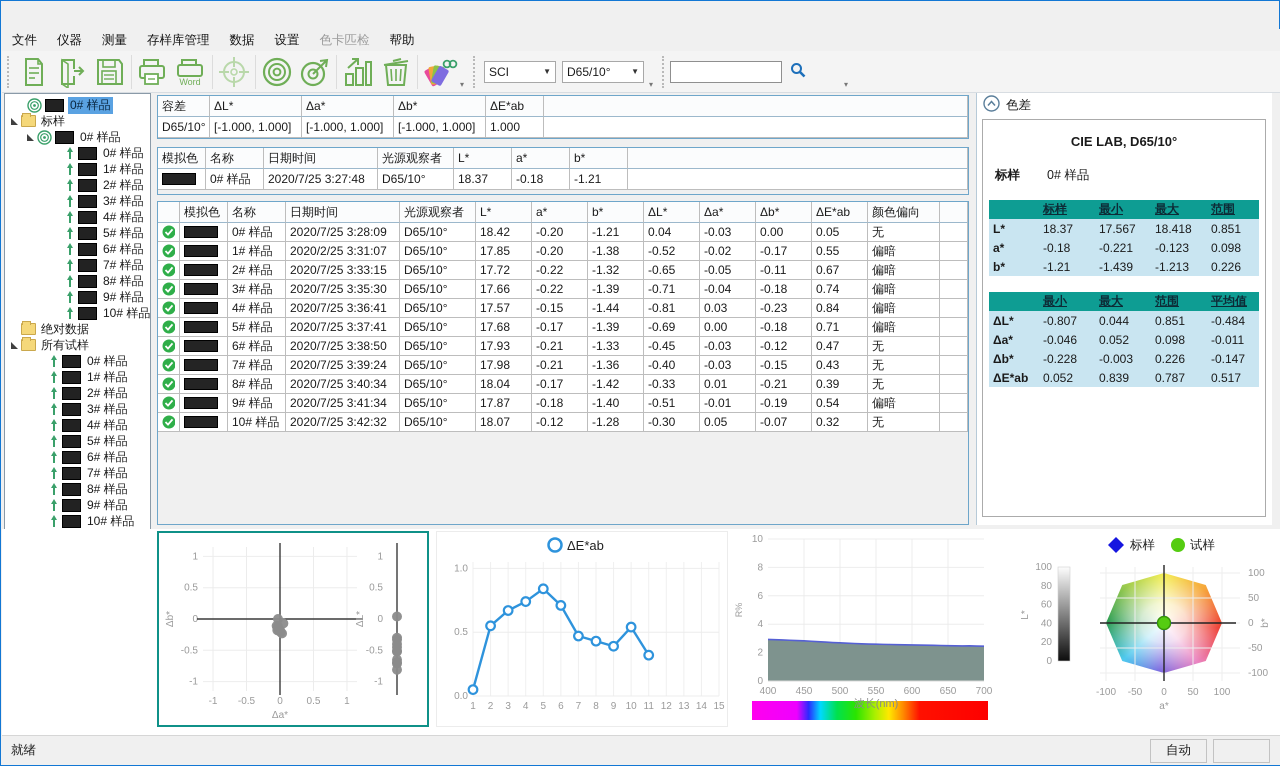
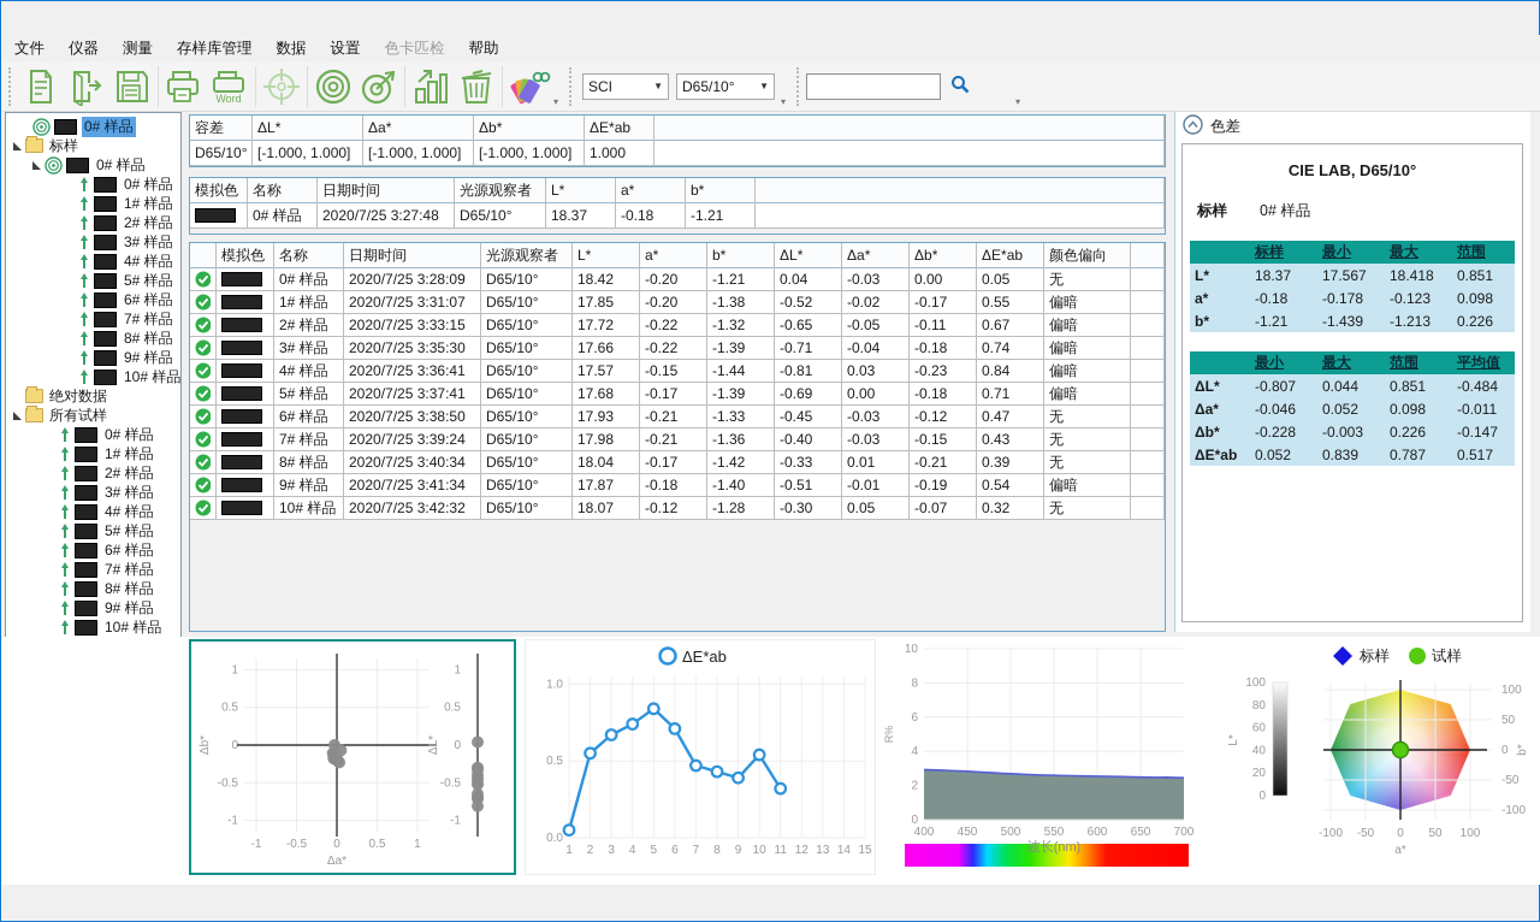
  文件
  仪器
  测量
  存样库管理
  数据
  设置
  色卡匹检
  帮助
  Word
  ▾
  SCI
  ▼
  D65/10°
  ▼
  ▾
  ▾
  0# 样品
  标样
  0# 样品
  0# 样品
  1# 样品
  2# 样品
  3# 样品
  4# 样品
  5# 样品
  6# 样品
  7# 样品
  8# 样品
  9# 样品
  10# 样品
  绝对数据
  所有试样
  0# 样品
  1# 样品
  2# 样品
  3# 样品
  4# 样品
  5# 样品
  6# 样品
  7# 样品
  8# 样品
  9# 样品
  10# 样品
  容差
  ΔL*
  Δa*
  Δb*
  ΔE*ab
  D65/10°
  [-1.000, 1.000]
  [-1.000, 1.000]
  [-1.000, 1.000]
  1.000
  模拟色
  名称
  日期时间
  光源观察者
  L*
  a*
  b*
  0# 样品
  2020/7/25 3:27:48
  D65/10°
  18.37
  -0.18
  -1.21
  模拟色
  名称
  日期时间
  光源观察者
  L*
  a*
  b*
  ΔL*
  Δa*
  Δb*
  ΔE*ab
  颜色偏向
  0# 样品
  2020/7/25 3:28:09
  D65/10°
  18.42
  -0.20
  -1.21
  0.04
  -0.03
  0.00
  0.05
  无
  1# 样品
- 2020/2/25 3:31:07
+ 2020/7/25 3:31:07
  D65/10°
  17.85
  -0.20
  -1.38
  -0.52
  -0.02
  -0.17
  0.55
  偏暗
  2# 样品
  2020/7/25 3:33:15
  D65/10°
  17.72
  -0.22
  -1.32
  -0.65
  -0.05
  -0.11
  0.67
  偏暗
  3# 样品
  2020/7/25 3:35:30
  D65/10°
  17.66
  -0.22
  -1.39
  -0.71
  -0.04
  -0.18
  0.74
  偏暗
  4# 样品
  2020/7/25 3:36:41
  D65/10°
  17.57
  -0.15
  -1.44
  -0.81
  0.03
  -0.23
  0.84
  偏暗
  5# 样品
  2020/7/25 3:37:41
  D65/10°
  17.68
  -0.17
  -1.39
  -0.69
  0.00
  -0.18
  0.71
  偏暗
  6# 样品
  2020/7/25 3:38:50
  D65/10°
  17.93
  -0.21
  -1.33
  -0.45
  -0.03
  -0.12
  0.47
  无
  7# 样品
  2020/7/25 3:39:24
  D65/10°
  17.98
  -0.21
  -1.36
  -0.40
  -0.03
  -0.15
  0.43
  无
  8# 样品
  2020/7/25 3:40:34
  D65/10°
  18.04
  -0.17
  -1.42
  -0.33
  0.01
  -0.21
  0.39
  无
  9# 样品
  2020/7/25 3:41:34
  D65/10°
  17.87
  -0.18
  -1.40
  -0.51
  -0.01
  -0.19
  0.54
  偏暗
  10# 样品
  2020/7/25 3:42:32
  D65/10°
  18.07
  -0.12
  -1.28
  -0.30
  0.05
  -0.07
  0.32
  无
  色差
  CIE LAB, D65/10°
  标样
  0# 样品
  标样
  最小
  最大
  范围
  L*
  18.37
  17.567
  18.418
  0.851
  a*
  -0.18
- -0.221
+ -0.178
  -0.123
  0.098
  b*
  -1.21
  -1.439
  -1.213
  0.226
  最小
  最大
  范围
  平均值
  ΔL*
  -0.807
  0.044
  0.851
  -0.484
  Δa*
  -0.046
  0.052
  0.098
  -0.011
  Δb*
  -0.228
  -0.003
  0.226
  -0.147
  ΔE*ab
  0.052
  0.839
  0.787
  0.517
  -1
  -1
  -0.5
  -0.5
  0
  0
  0.5
  0.5
  1
  1
  Δa*
  -1
  -0.5
  0
  0.5
  1
  1
  2
  3
  4
  5
  6
  7
  8
  9
  10
  11
  12
  13
  14
  15
  0.0
  0.5
  1.0
  ΔE*ab
  0
  2
  4
  6
  8
  10
  400
  450
  500
  550
  600
  650
  700
  波长(nm)
  100
  80
  60
  40
  20
  0
  100
  50
  0
  -50
  -100
  -100
  -50
  0
  50
  100
  a*
  标样
  试样
- 就绪
- 自动
